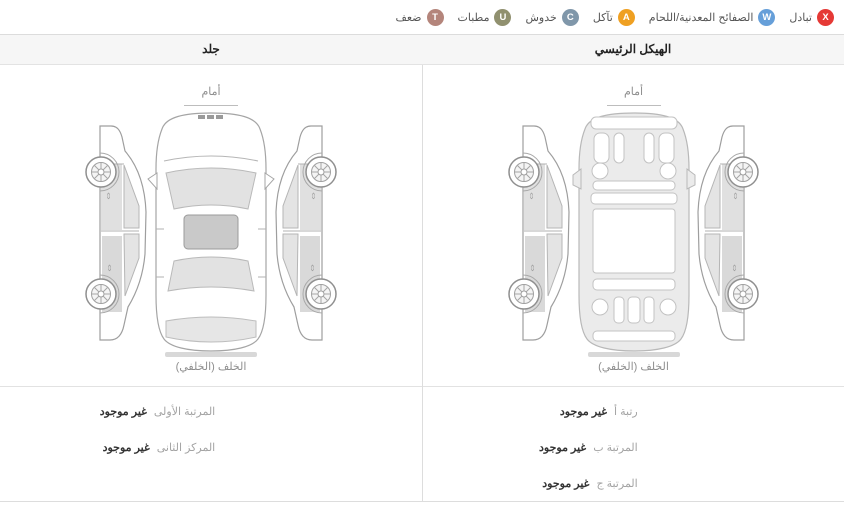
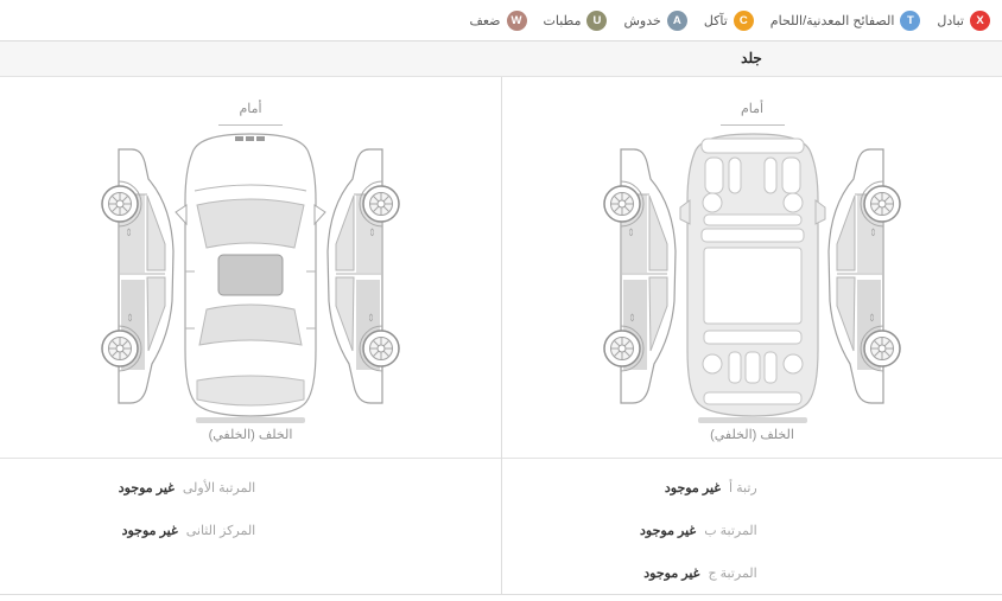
  X
  تبادل
- W
+ T
  الصفائح المعدنية/اللحام
- A
+ C
  تآكل
- C
+ A
  خدوش
  U
  مطبات
- T
+ W
  ضعف
- الهيكل الرئيسي
  جلد
  أمام
  الخلف (الخلفي)
  رتبة أ
  غير موجود
  المرتبة ب
  غير موجود
  المرتبة ج
  غير موجود
  أمام
  الخلف (الخلفي)
  المرتبة الأولى
  غير موجود
  المركز الثانى
  غير موجود
